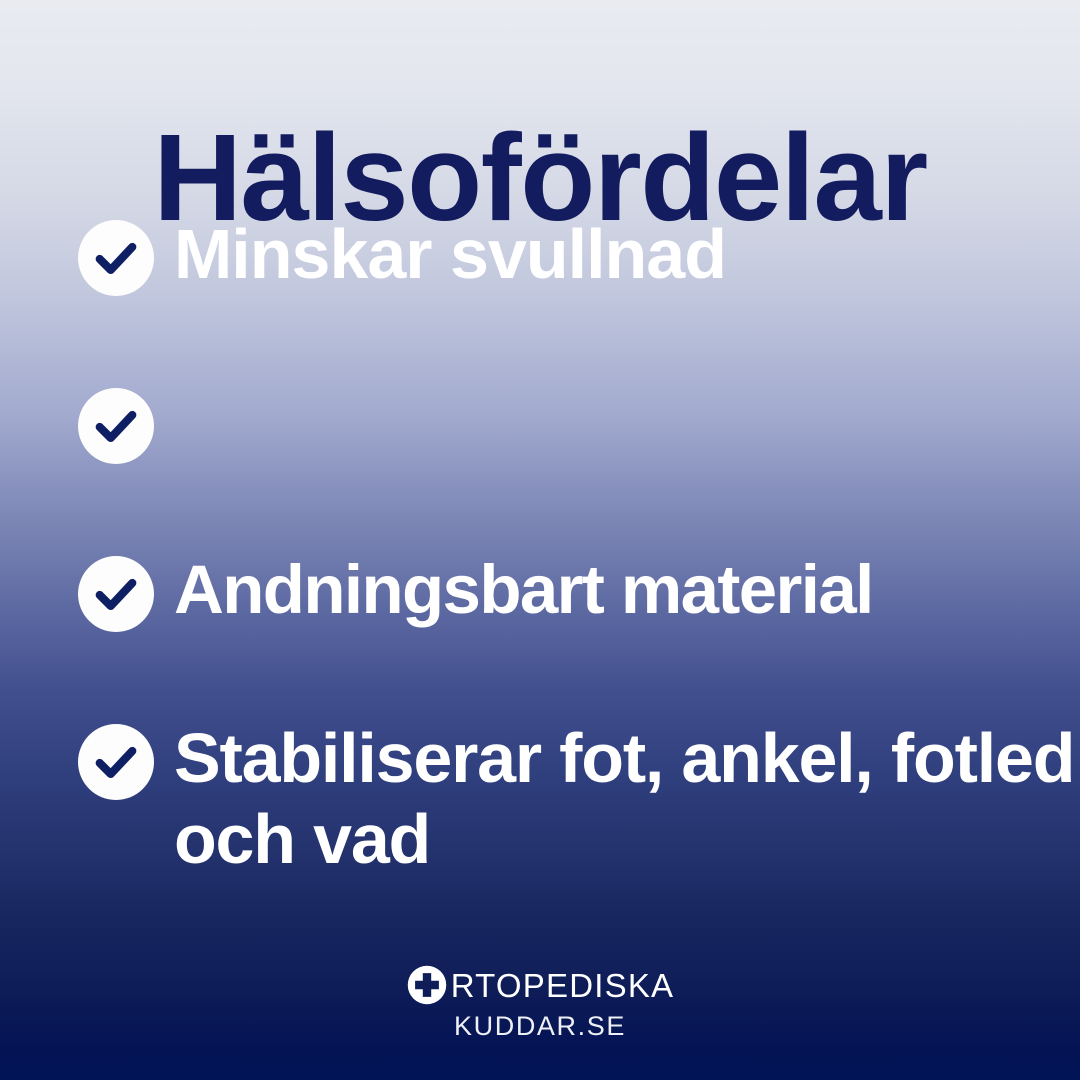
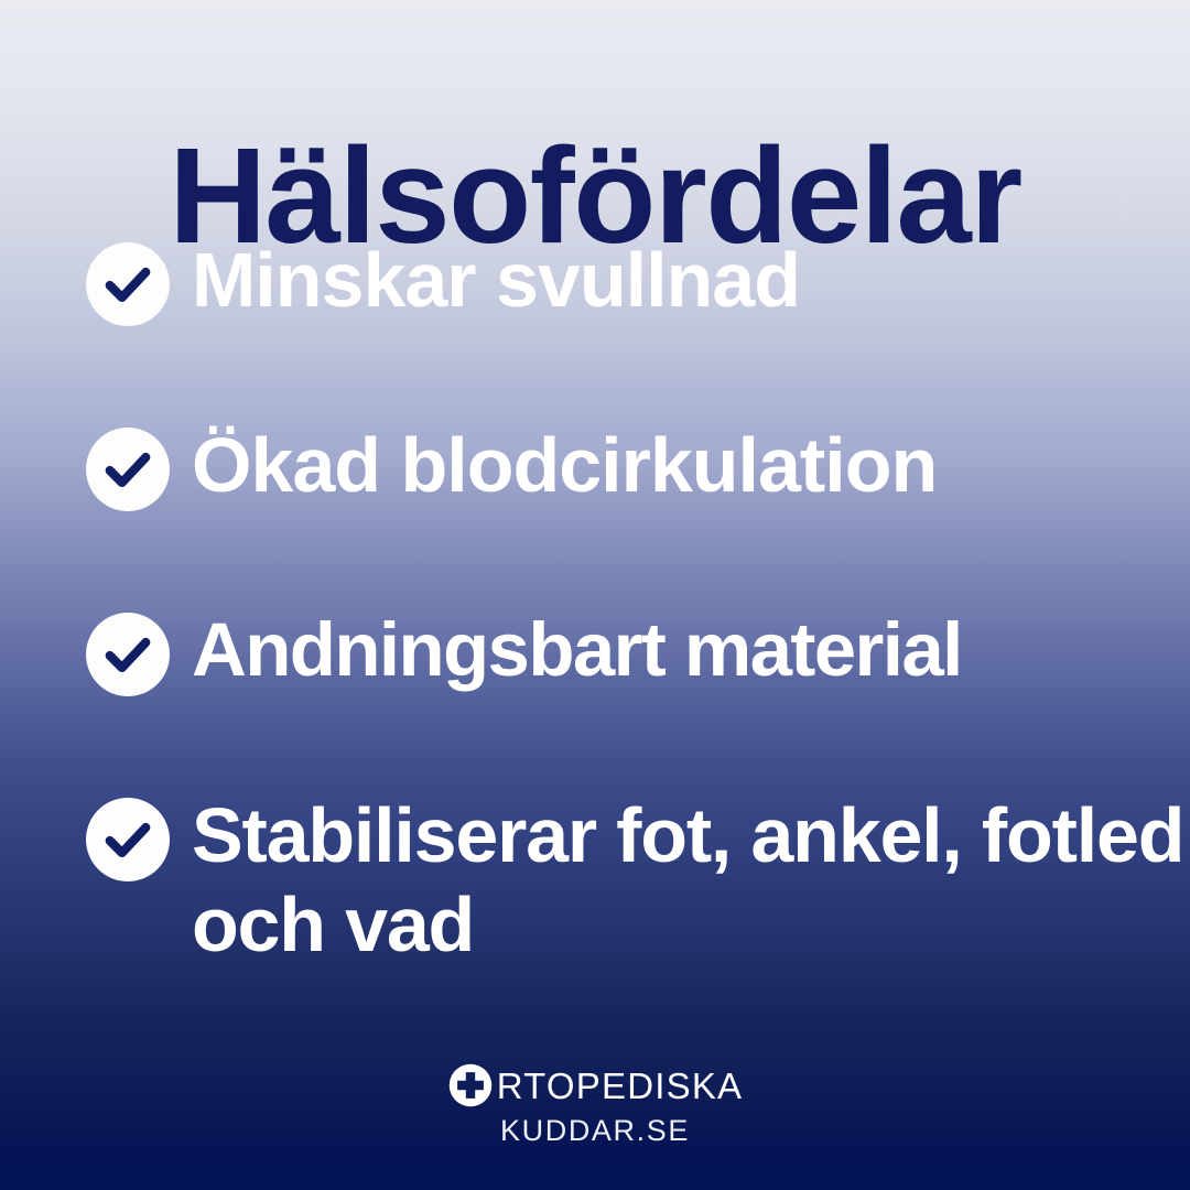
  Hälsofördelar
  Minskar svullnad
+ Ökad blodcirkulation
  Andningsbart material
  Stabiliserar fot, ankel, fotled och vad
  RTOPEDISKA
  KUDDAR.SE
